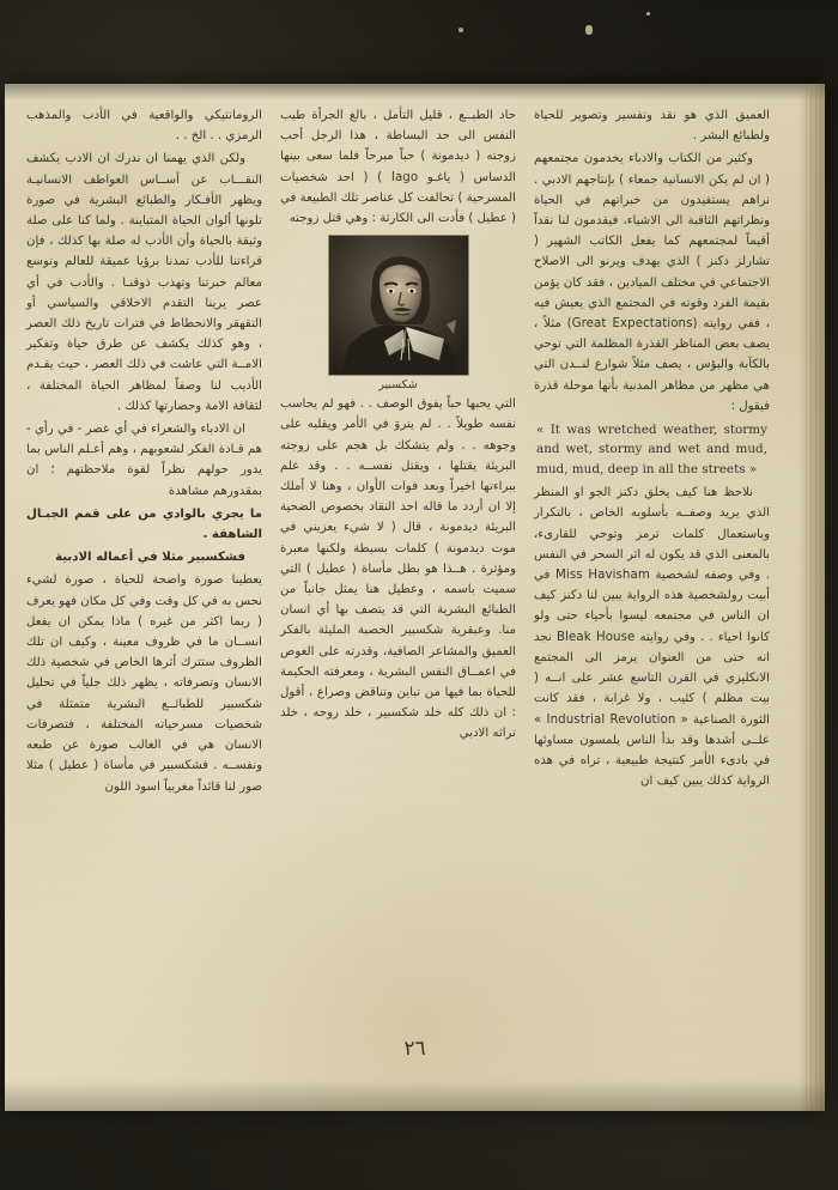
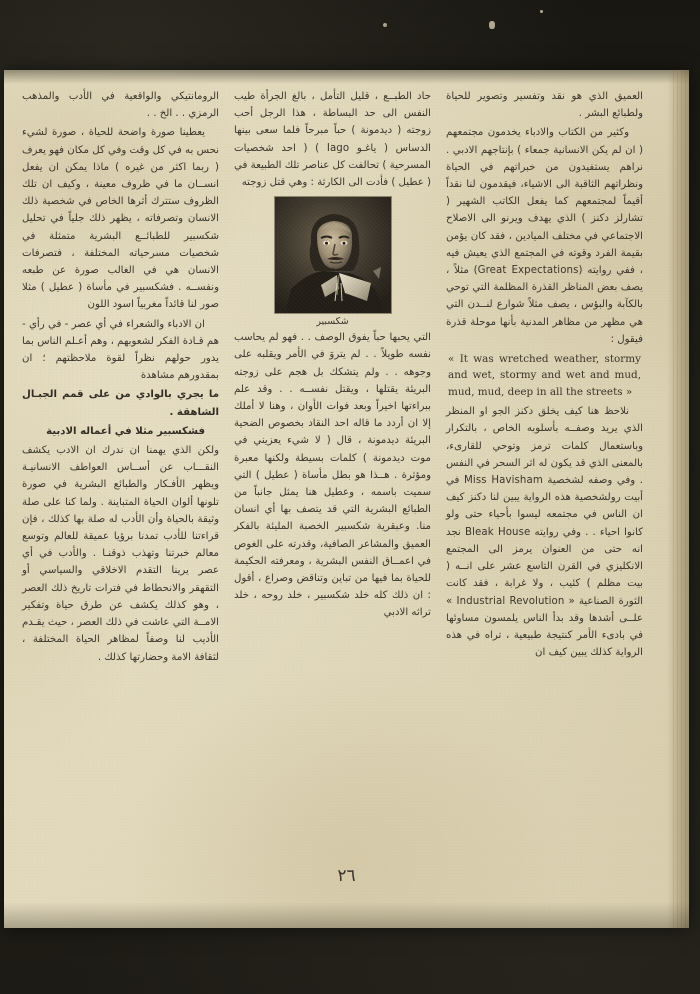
  الرومانتيكي والواقعية في الأدب والمذهب الرمزي . . الخ . .
- ولكن الذي يهمنا ان ندرك ان الادب يكشف النقـــاب عن أســاس العواطف الانسانيـة ويظهر الأفـكار والطبائع البشرية في صورة تلونها ألوان الحياة المتباينة . ولما كنا على صلة وثيقة بالحياة وأن الأدب له صلة بها كذلك ، فإن قراءتنا للأدب تمدنا برؤيا عميقة للعالم وتوسع معالم خبرتنا وتهذب ذوقنـا . والأدب في أي عصر يرينا التقدم الاخلاقي والسياسي أو التقهقر والانحطاط في فترات تاريخ ذلك العصر ، وهو كذلك يكشف عن طرق حياة وتفكير الامــة التي عاشت في ذلك العصر ، حيث يقـدم الأديب لنا وصفاً لمظاهر الحياة المختلفة ، لثقافة الامة وحضارتها كذلك .
+ يعطينا صورة واضحة للحياة ، صورة لشيء نحس به في كل وقت وفي كل مكان فهو يعرف ( ربما اكثر من غيره ) ماذا يمكن ان يفعل انســان ما في ظروف معينة ، وكيف ان تلك الظروف ستترك أثرها الخاص في شخصية ذلك الانسان وتصرفاته ، يظهر ذلك جلياً في تحليل شكسبير للطبائــع البشرية متمثلة في شخصيات مسرحياته المختلفة ، فتصرفات الانسان هي في الغالب صورة عن طبعه ونفســه . فشكسبير في مأساة ( عطيل ) مثلا صور لنا قائداً مغربياً اسود اللون
  ان الادباء والشعراء في أي عصر - في رأي - هم قـادة الفكر لشعوبهم ، وهم أعـلم الناس بما يدور حولهم نظراً لقوة ملاحظتهم ؛ ان بمقدورهم مشاهدة
  ما يجري بالوادي من على قمم الجبـال الشاهقة .
  فشكسبير مثلا في أعماله الادبية
- يعطينا صورة واضحة للحياة ، صورة لشيء نحس به في كل وقت وفي كل مكان فهو يعرف ( ربما اكثر من غيره ) ماذا يمكن ان يفعل انســان ما في ظروف معينة ، وكيف ان تلك الظروف ستترك أثرها الخاص في شخصية ذلك الانسان وتصرفاته ، يظهر ذلك جلياً في تحليل شكسبير للطبائــع البشرية متمثلة في شخصيات مسرحياته المختلفة ، فتصرفات الانسان هي في الغالب صورة عن طبعه ونفســه . فشكسبير في مأساة ( عطيل ) مثلا صور لنا قائداً مغربياً اسود اللون
+ ولكن الذي يهمنا ان ندرك ان الادب يكشف النقـــاب عن أســاس العواطف الانسانيـة ويظهر الأفـكار والطبائع البشرية في صورة تلونها ألوان الحياة المتباينة . ولما كنا على صلة وثيقة بالحياة وأن الأدب له صلة بها كذلك ، فإن قراءتنا للأدب تمدنا برؤيا عميقة للعالم وتوسع معالم خبرتنا وتهذب ذوقنـا . والأدب في أي عصر يرينا التقدم الاخلاقي والسياسي أو التقهقر والانحطاط في فترات تاريخ ذلك العصر ، وهو كذلك يكشف عن طرق حياة وتفكير الامــة التي عاشت في ذلك العصر ، حيث يقـدم الأديب لنا وصفاً لمظاهر الحياة المختلفة ، لثقافة الامة وحضارتها كذلك .
  حاد الطبــع ، قليل التأمل ، بالغ الجرأة طيب النفس الى حد البساطة ، هذا الرجل أحب زوجته ( ديدمونة ) حباً مبرحاً فلما سعى بينها الدساس ( ياغـو Iago ) ( احد شخصيات المسرحية ) تحالفت كل عناصر تلك الطبيعة في ( عطيل ) فأدت الى الكارثة : وهي قتل زوجته
  شكسبير
  التي يحبها حباً يفوق الوصف . . فهو لم يحاسب نفسه طويلاً . . لم يتروَ في الأمر ويقلبه على وجوهه . . ولم يتشكك بل هجم على زوجته البريئة يقتلها ، ويقتل نفســه . . وقد علم ببراءتها اخيراً وبعد فوات الأوان ، وهنا لا أملك إلا ان أردد ما قاله احد النقاد بخصوص الضحية البريئة ديدمونة ، قال ( لا شيء يعزيني في موت ديدمونة ) كلمات بسيطة ولكنها معبرة ومؤثرة . هــذا هو بطل مأساة ( عطيل ) التي سميت باسمه ، وعطيل هنا يمثل جانباً من الطبائع البشرية التي قد يتصف بها أي انسان منا. وعبقرية شكسبير الخصبة المليئة بالفكر العميق والمشاعر الصافية، وقدرته على الغوص في اعمــاق النفس البشرية ، ومعرفته الحكيمة للحياة بما فيها من تباين وتناقض وصراع ، أقول : ان ذلك كله خلد شكسبير ، خلد روحه ، خلد تراثه الادبي
  العميق الذي هو نقد وتفسير وتصوير للحياة ولطبائع البشر .
  وكثير من الكتاب والادباء يخدمون مجتمعهم ( ان لم يكن الانسانية جمعاء ) بإنتاجهم الادبي . نراهم يستفيدون من خبراتهم في الحياة ونظراتهم الثاقبة الى الاشياء، فيقدمون لنا نقداً أقيماً لمجتمعهم كما يفعل الكاتب الشهير ( تشارلز دكنز ) الذي يهدف ويرنو الى الاصلاح الاجتماعي في مختلف الميادين ، فقد كان يؤمن بقيمة الفرد وقوته في المجتمع الذي يعيش فيه ، ففي روايته (Great Expectations) مثلاً ، يصف بعض المناظر القذرة المظلمة التي توحي بالكآبة والبؤس ، يصف مثلاً شوارع لنــدن التي هي مظهر من مظاهر المدنية بأنها موحلة قذرة فيقول :
  « It was wretched weather, stormy and wet, stormy and wet and mud, mud, mud, deep in all the streets »
  نلاحظ هنا كيف يخلق دكنز الجو او المنظر الذي يريد وصفــه بأسلوبه الخاص ، بالتكرار وباستعمال كلمات ترمز وتوحي للقارىء، بالمعنى الذي قد يكون له اثر السحر في النفس . وفي وصفه لشخصية Miss Havisham في أبيت رولشخصية هذه الرواية يبين لنا دكنز كيف ان الناس في مجتمعه ليسوا بأحياء حتى ولو كانوا احياء . . وفي روايته Bleak House نجد انه حتى من العنوان يرمز الى المجتمع الانكليزي في القرن التاسع عشر على انــه ( بيت مظلم ) كئيب ، ولا غرابة ، فقد كانت الثورة الصناعية « Industrial Revolution » علــى أشدها وقد بدأ الناس يلمسون مساوئها في بادىء الأمر كنتيجة طبيعية ، تراه في هذه الرواية كذلك يبين كيف ان
  ٢٦
